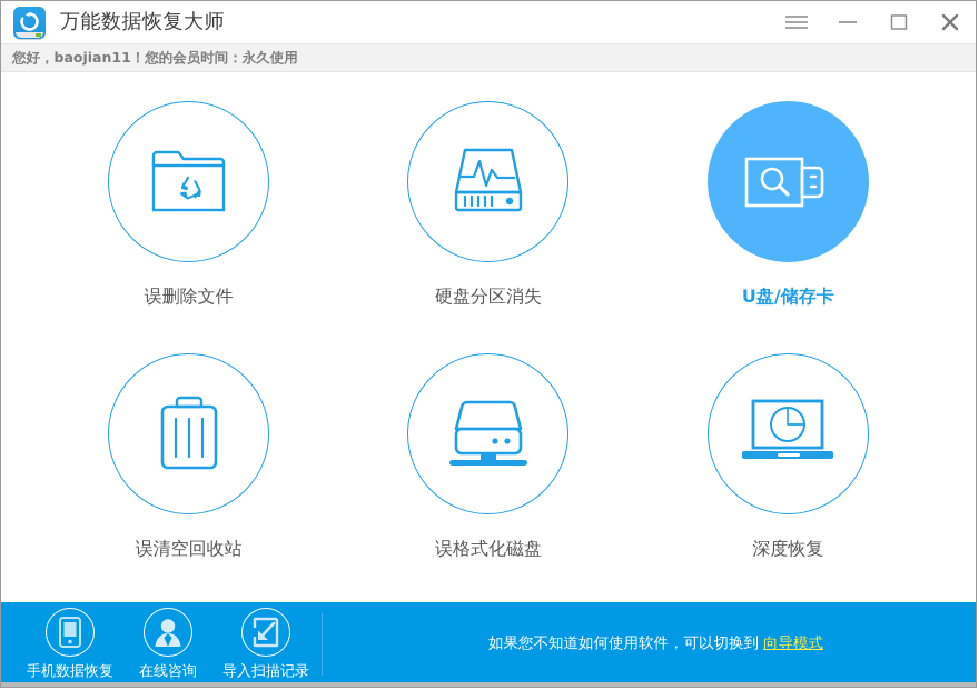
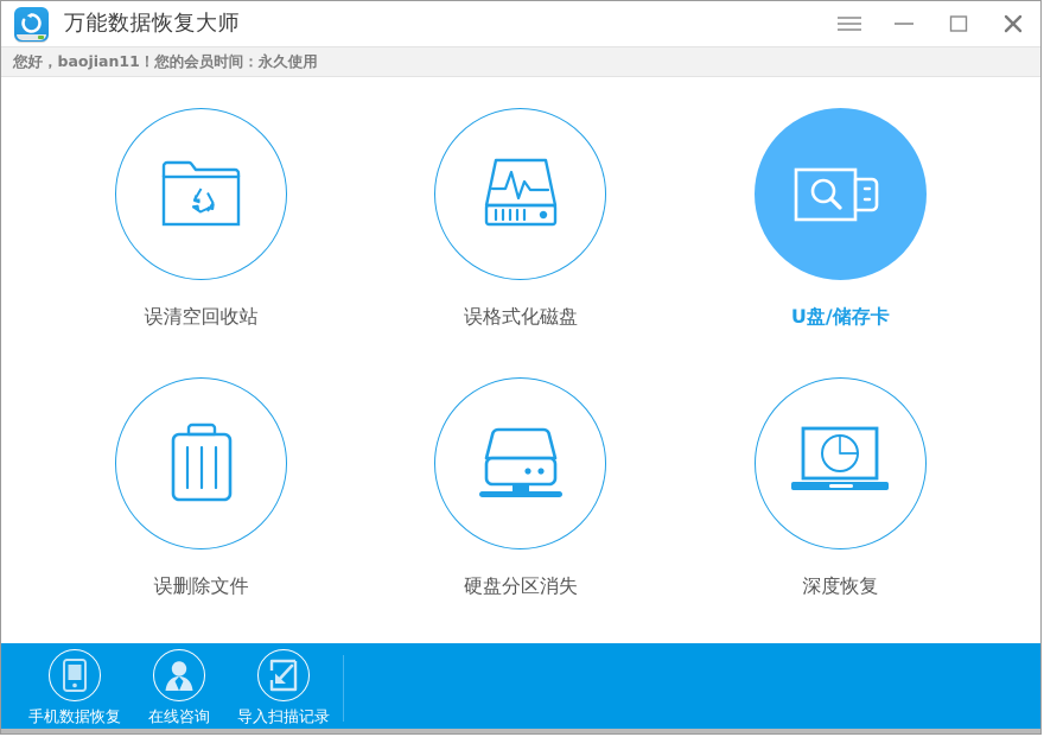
  万能数据恢复大师
  您好，baojian11！您的会员时间：永久使用
- 误删除文件
+ 误清空回收站
- 硬盘分区消失
+ 误格式化磁盘
  U盘/储存卡
- 误清空回收站
+ 误删除文件
- 误格式化磁盘
+ 硬盘分区消失
  深度恢复
  手机数据恢复
  在线咨询
  导入扫描记录
- 如果您不知道如何使用软件，可以切换到
- 向导模式
